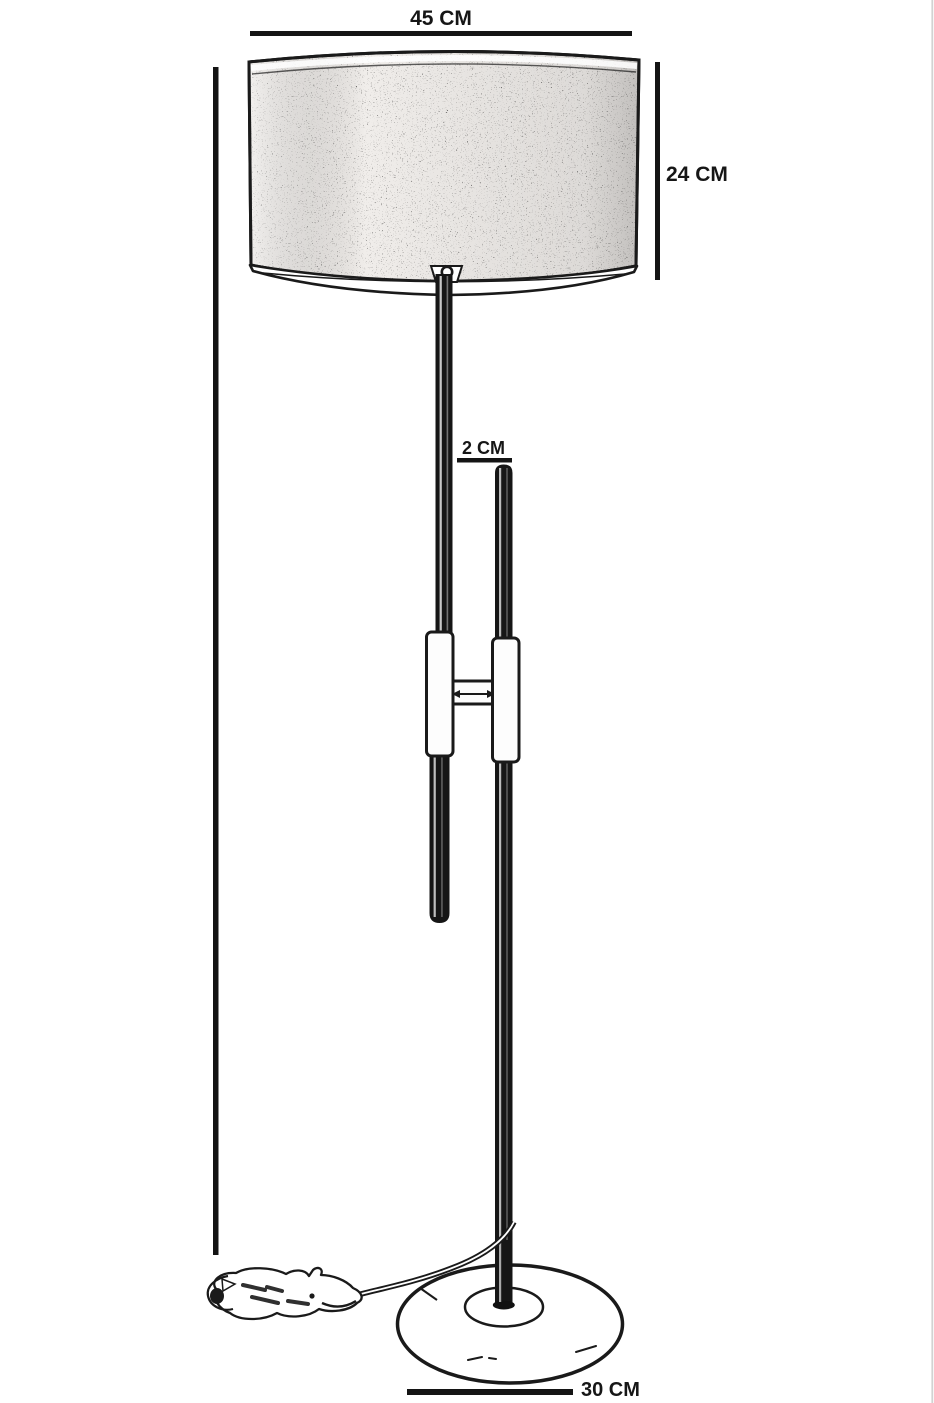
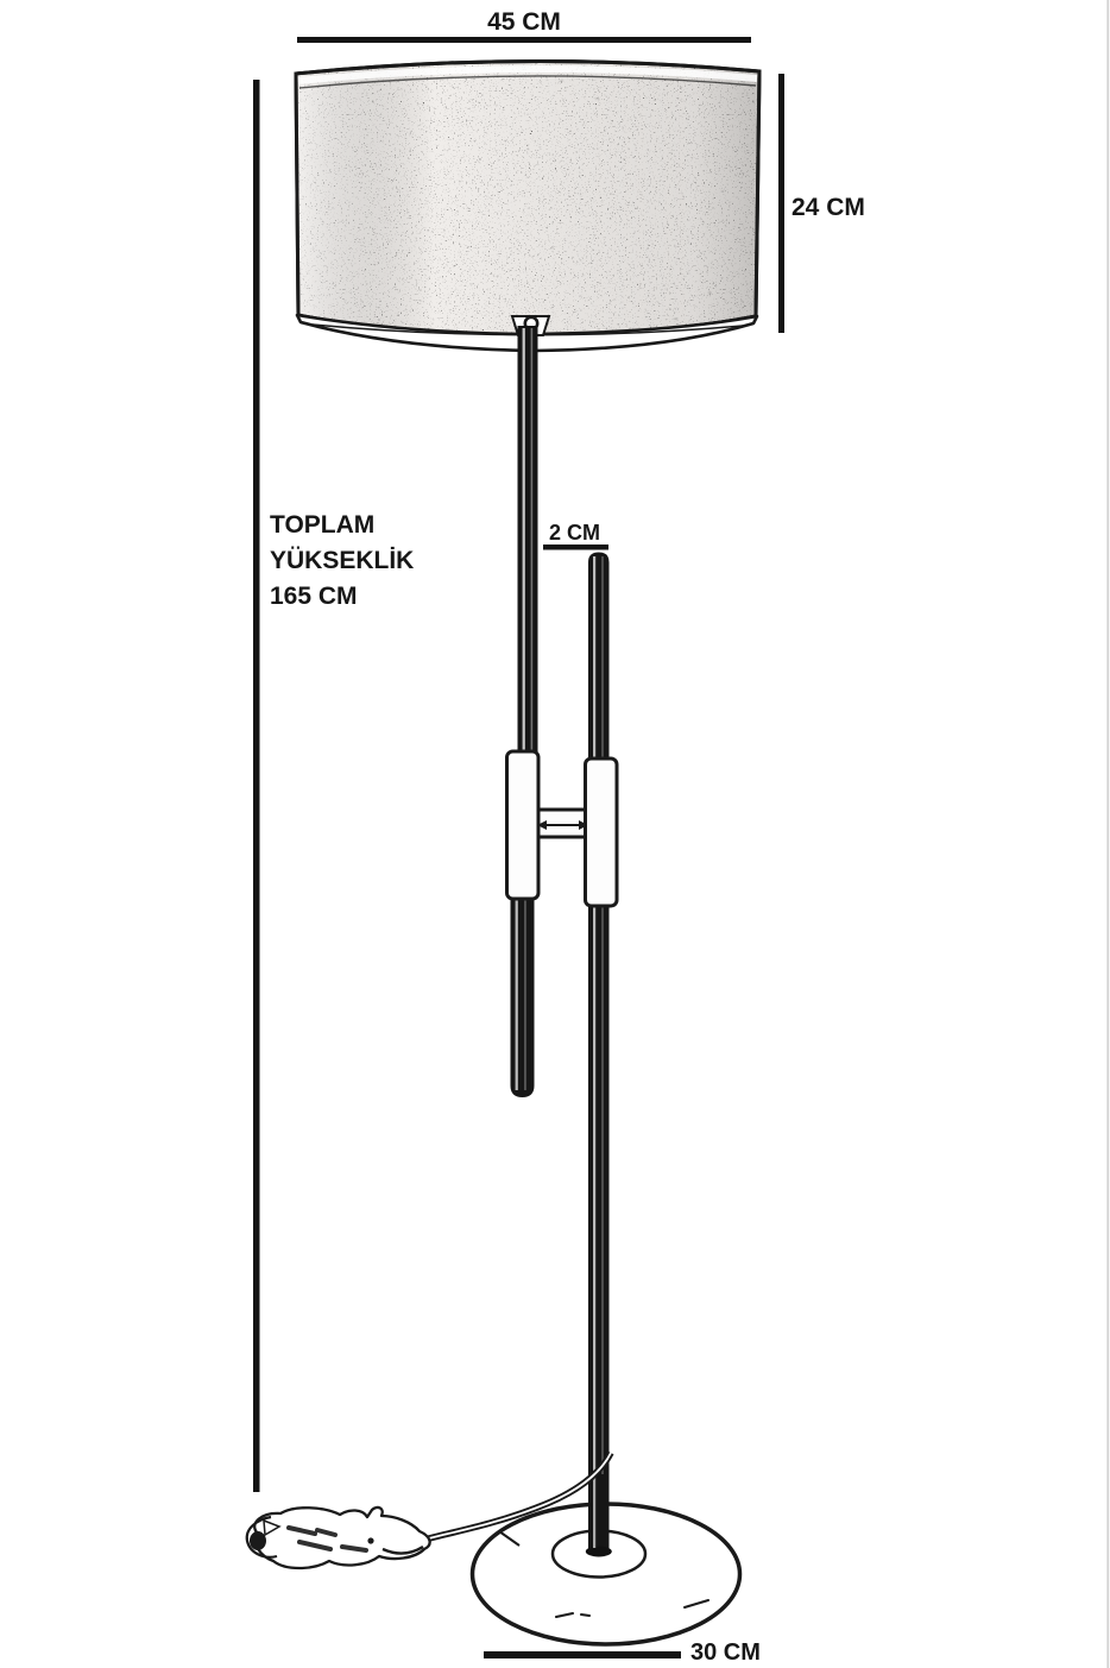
  45 CM
  24 CM
+ TOPLAM
+ YÜKSEKLİK
+ 165 CM
  2 CM
  30 CM
